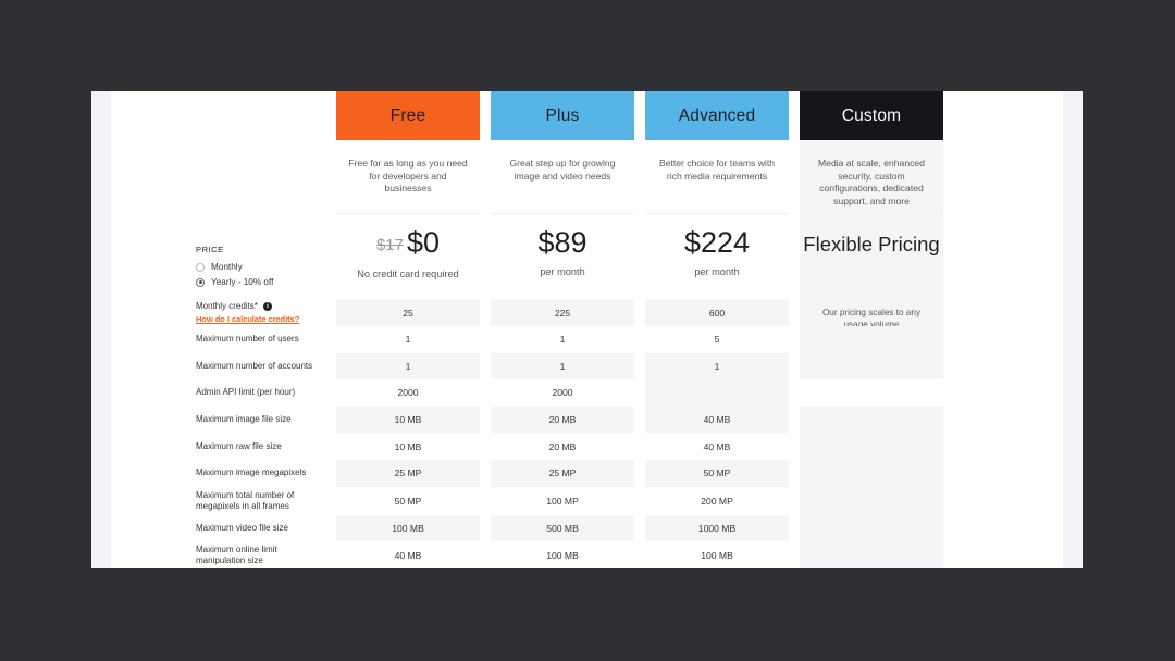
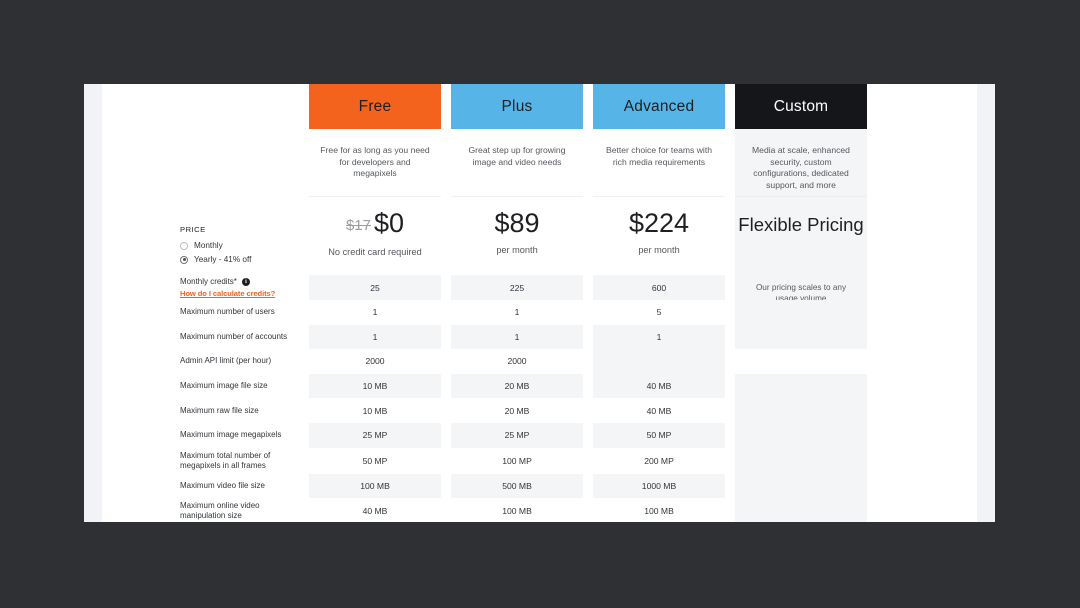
  Free
  Plus
  Advanced
  Custom
- Free for as long as you need for developers and businesses
+ Free for as long as you need for developers and megapixels
  Great step up for growing image and video needs
  Better choice for teams with rich media requirements
  Media at scale, enhanced security, custom configurations, dedicated support, and more
  PRICE
  Monthly
- Yearly - 10% off
+ Yearly - 41% off
  $17 $0
  No credit card required
  $89
  per month
  $224
  per month
  Flexible Pricing
  Monthly credits*
  How do I calculate credits?
  25
  225
  600
  Our pricing scales to any usage volume
  Maximum number of users
  1
  1
  5
  Maximum number of accounts
  1
  1
  1
  Admin API limit (per hour)
  2000
  2000
  Maximum image file size
  10 MB
  20 MB
  40 MB
  Maximum raw file size
  10 MB
  20 MB
  40 MB
  Maximum image megapixels
  25 MP
  25 MP
  50 MP
  Maximum total number of megapixels in all frames
  50 MP
  100 MP
  200 MP
  Maximum video file size
  100 MB
  500 MB
  1000 MB
- Maximum online limit manipulation size
+ Maximum online video manipulation size
  40 MB
  100 MB
  100 MB
